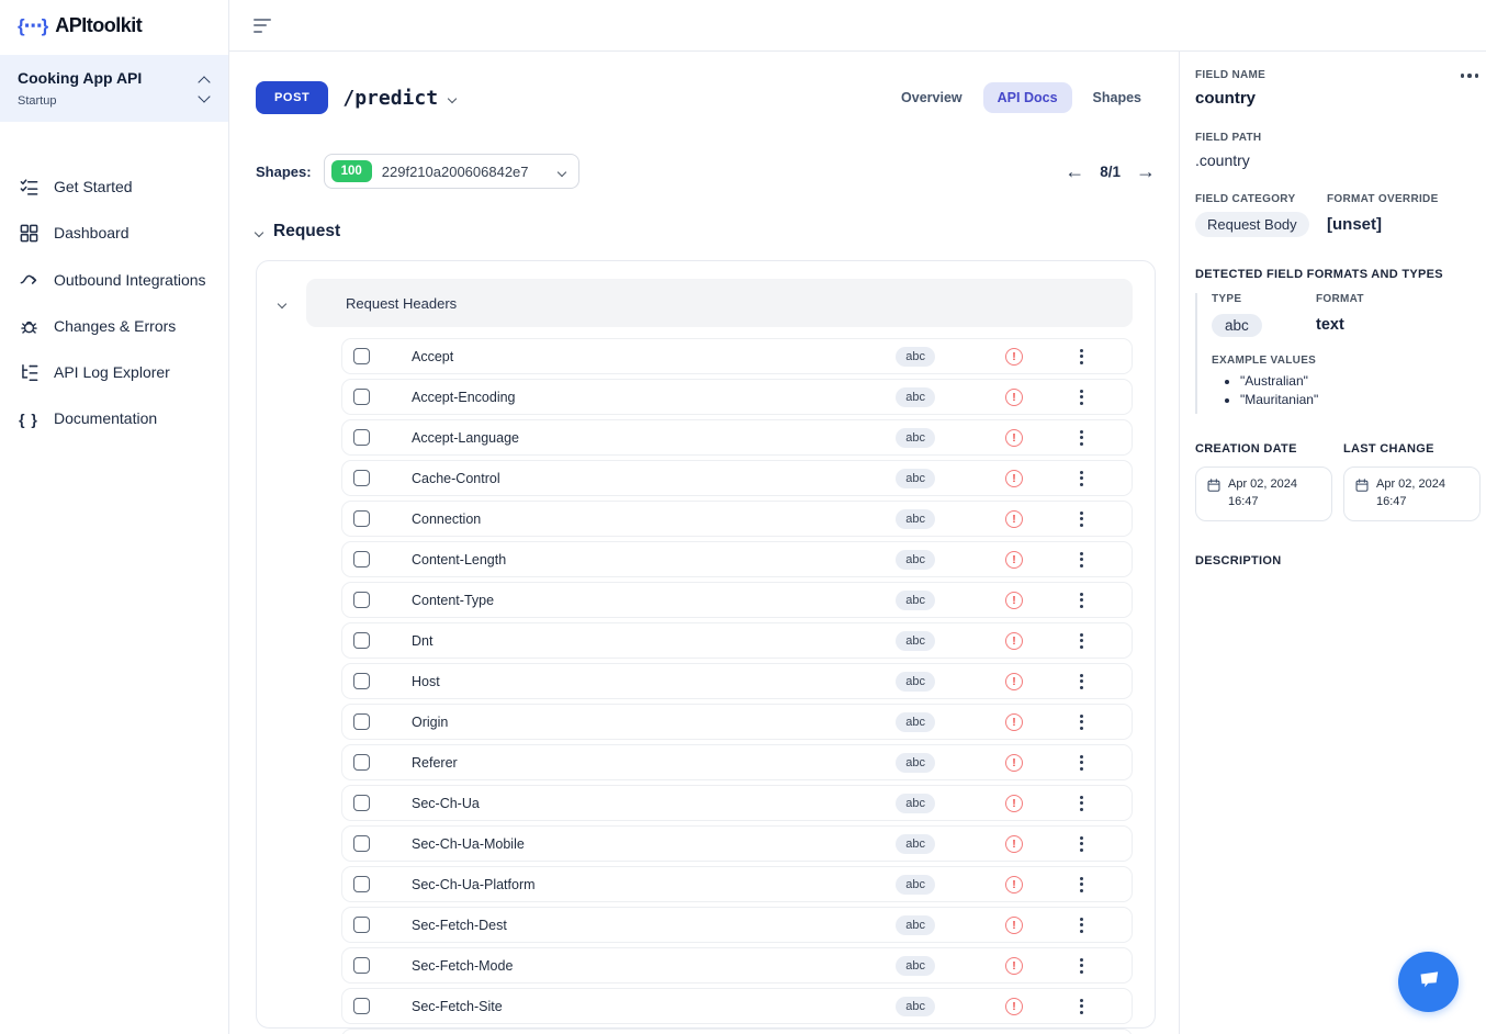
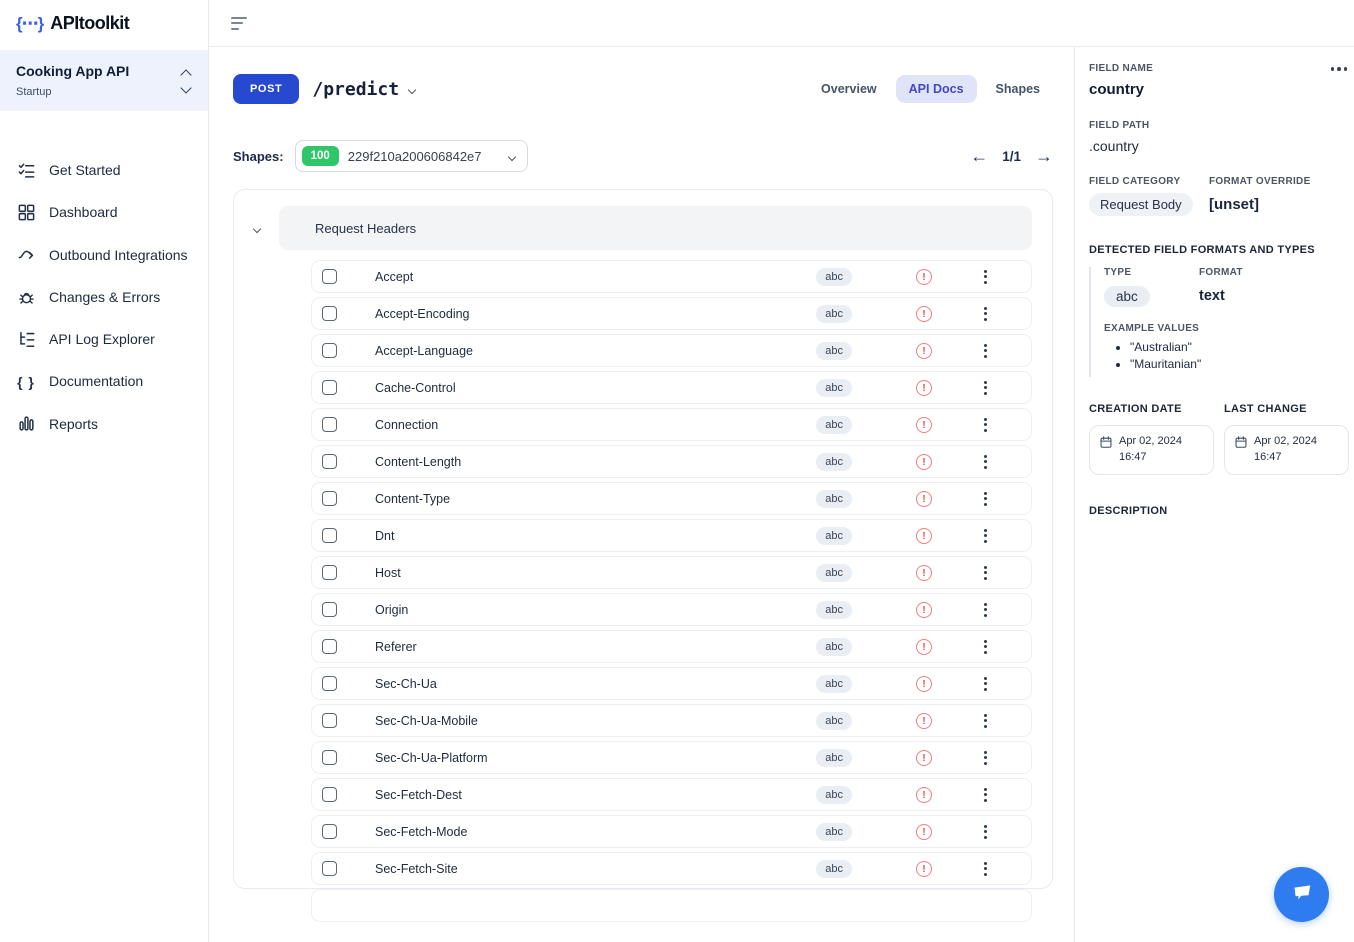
  {⋯}
  APItoolkit
  Cooking App API
  Startup
  Get Started
  Dashboard
  Outbound Integrations
  Changes & Errors
  API Log Explorer
  { }
  Documentation
+ Reports
  POST
  /predict
  Overview
  API Docs
  Shapes
  Shapes:
  100
  229f210a200606842e7
  ←
- 8/1
+ 1/1
  →
- Request
  Request Headers
  Accept
  abc
  !
  Accept-Encoding
  abc
  !
  Accept-Language
  abc
  !
  Cache-Control
  abc
  !
  Connection
  abc
  !
  Content-Length
  abc
  !
  Content-Type
  abc
  !
  Dnt
  abc
  !
  Host
  abc
  !
  Origin
  abc
  !
  Referer
  abc
  !
  Sec-Ch-Ua
  abc
  !
  Sec-Ch-Ua-Mobile
  abc
  !
  Sec-Ch-Ua-Platform
  abc
  !
  Sec-Fetch-Dest
  abc
  !
  Sec-Fetch-Mode
  abc
  !
  Sec-Fetch-Site
  abc
  !
  FIELD NAME
  country
  FIELD PATH
  .country
  FIELD CATEGORY
  Request Body
  FORMAT OVERRIDE
  [unset]
  DETECTED FIELD FORMATS AND TYPES
  TYPE
  abc
  FORMAT
  text
  EXAMPLE VALUES
  "Australian"
  "Mauritanian"
  CREATION DATE
  Apr 02, 2024 16:47
  LAST CHANGE
  Apr 02, 2024 16:47
  DESCRIPTION
